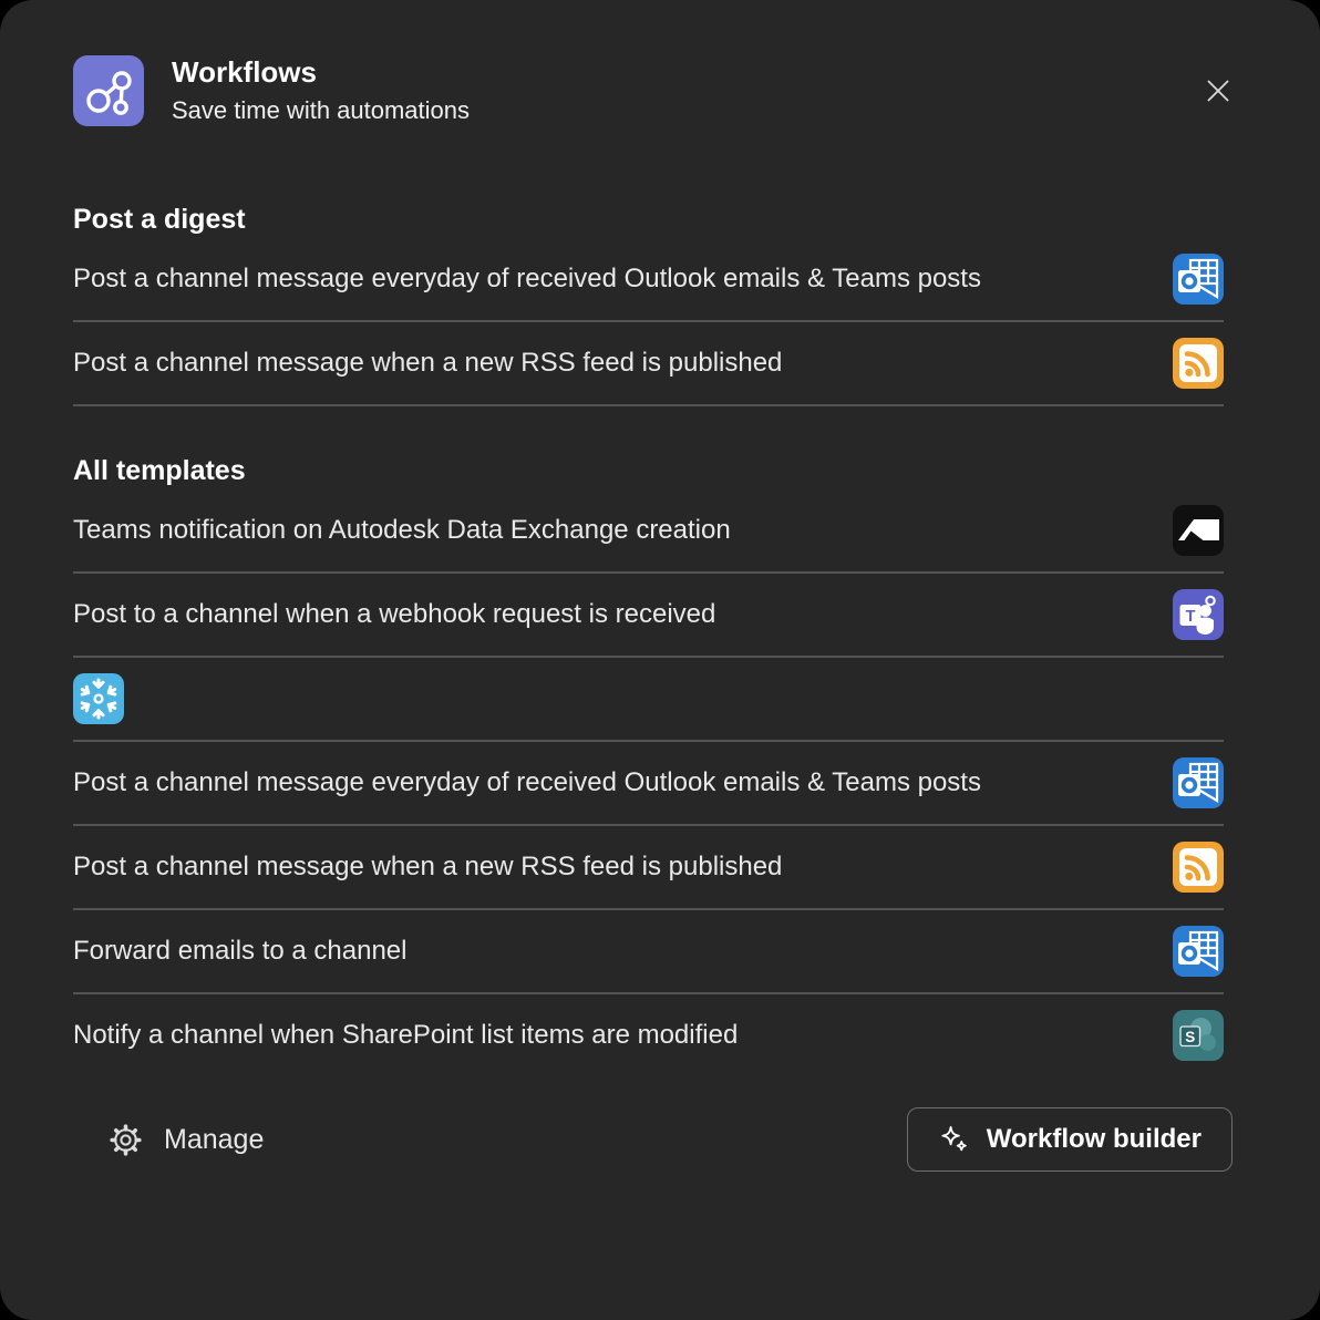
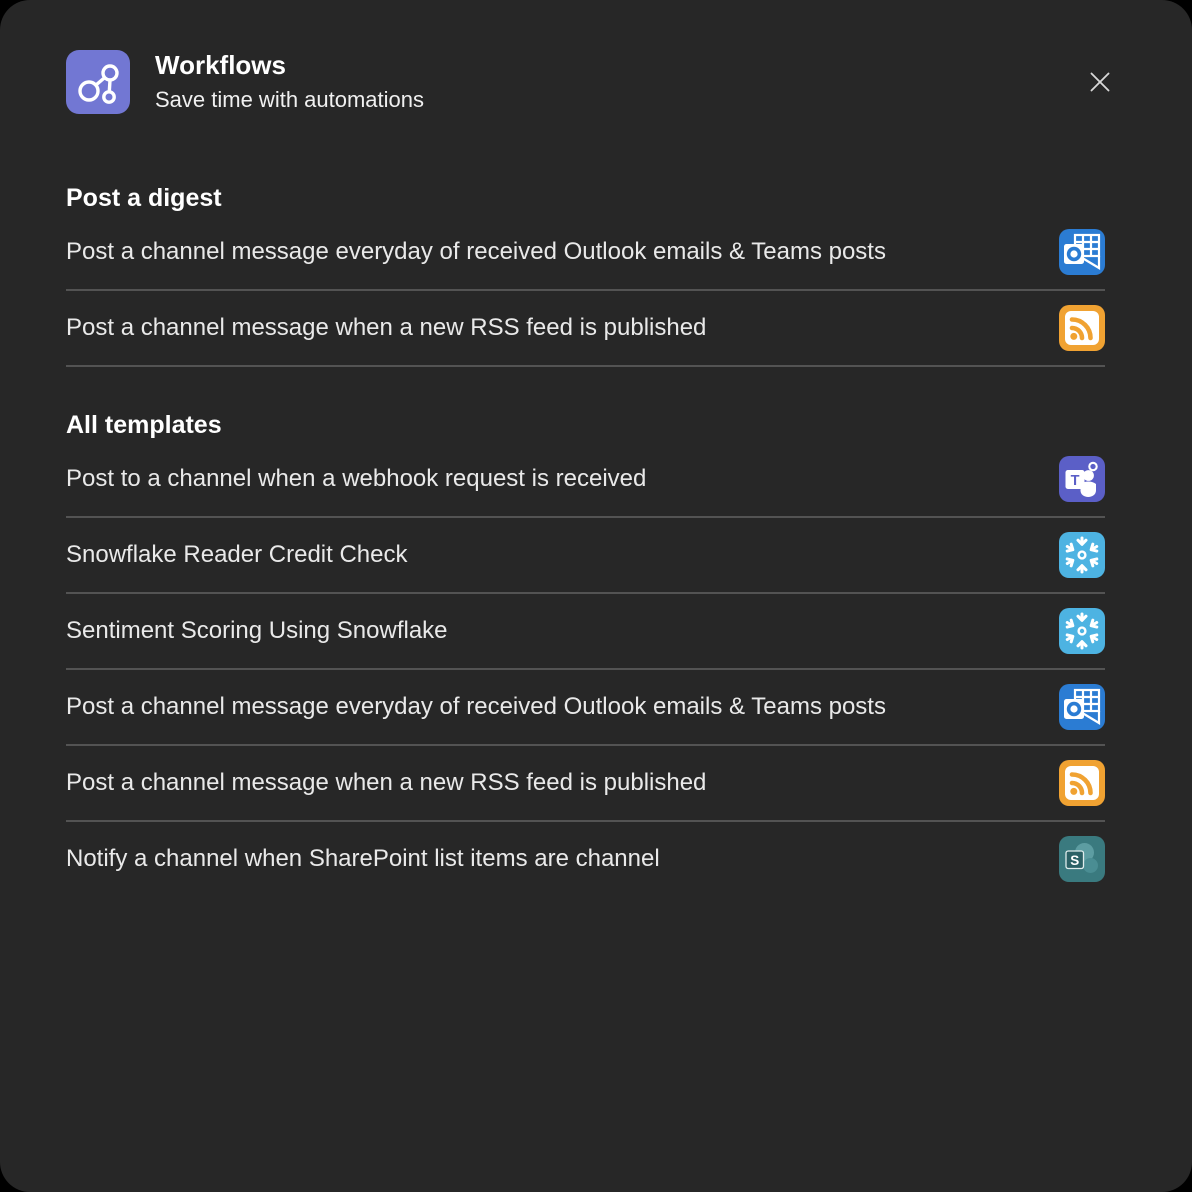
  Workflows
  Save time with automations
  Post a digest
  Post a channel message everyday of received Outlook emails & Teams posts
  Post a channel message when a new RSS feed is published
  All templates
- Teams notification on Autodesk Data Exchange creation
  Post to a channel when a webhook request is received
  T
+ Snowflake Reader Credit Check
+ Sentiment Scoring Using Snowflake
  Post a channel message everyday of received Outlook emails & Teams posts
  Post a channel message when a new RSS feed is published
- Forward emails to a channel
- Notify a channel when SharePoint list items are modified
+ Notify a channel when SharePoint list items are channel
  S
- Manage
- Workflow builder
